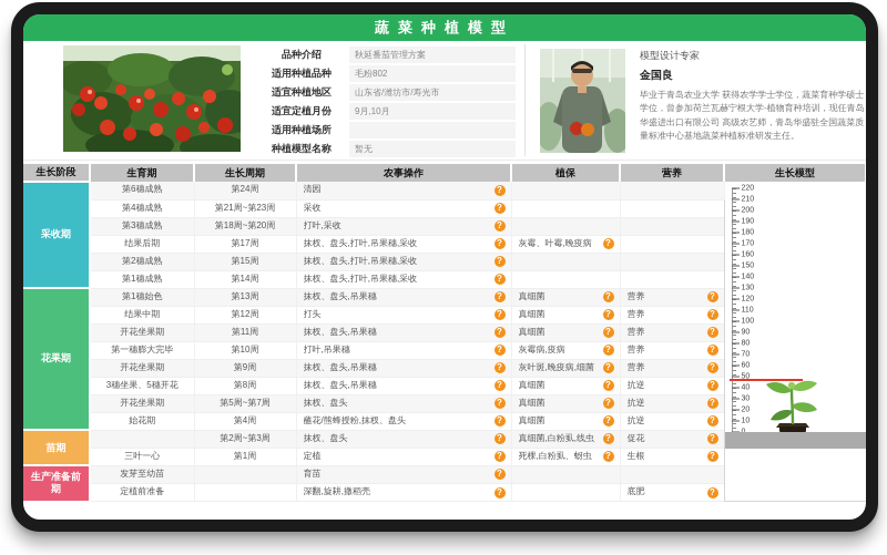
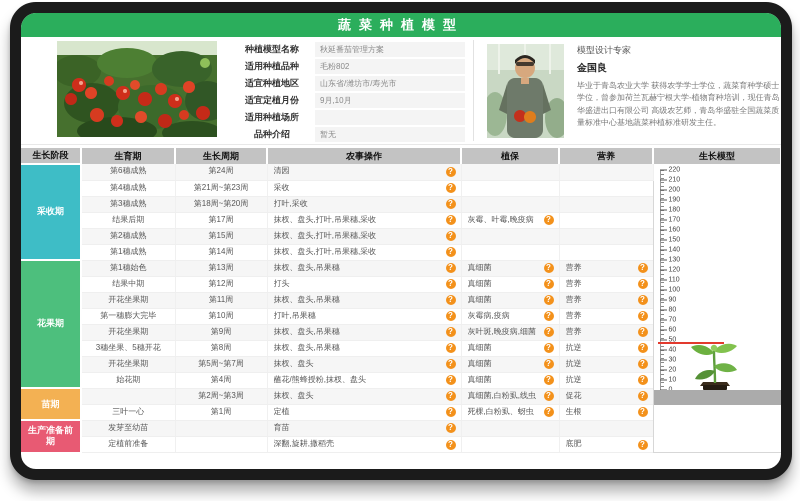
  蔬菜种植模型
- 品种介绍
+ 种植模型名称
  秋延番茄管理方案
  适用种植品种
  毛粉802
  适宜种植地区
  山东省/潍坊市/寿光市
  适宜定植月份
  9月,10月
  适用种植场所
- 种植模型名称
+ 品种介绍
  暂无
  模型设计专家
  金国良
  毕业于青岛农业大学 获得农学学士学位，蔬菜育种学硕士学位，曾参加荷兰瓦赫宁根大学-植物育种培训，现任青岛华盛进出口有限公司 高级农艺师，青岛华盛驻全国蔬菜质量标准中心基地蔬菜种植标准研发主任。
  生长阶段	生育期	生长周期	农事操作	植保	营养	生长模型
  第4穗成熟	第21周~第23周	采收 ?
  第3穗成熟	第18周~第20周	打叶,采收 ?
  结果后期	第17周	抹杈、盘头,打叶,吊果穗,采收 ?	灰霉、叶霉,晚疫病 ?
  第2穗成熟	第15周	抹杈、盘头,打叶,吊果穗,采收 ?
  第1穗成熟	第14周	抹杈、盘头,打叶,吊果穗,采收 ?
  花果期	第1穗始色	第13周	抹杈、盘头,吊果穗 ?	真细菌 ?	营养 ?
  结果中期	第12周	打头 ?	真细菌 ?	营养 ?
  开花坐果期	第11周	抹杈、盘头,吊果穗 ?	真细菌 ?	营养 ?
  第一穗膨大完毕	第10周	打叶,吊果穗 ?	灰霉病,疫病 ?	营养 ?
  开花坐果期	第9周	抹杈、盘头,吊果穗 ?	灰叶斑,晚疫病,细菌 ?	营养 ?
  3穗坐果、5穗开花	第8周	抹杈、盘头,吊果穗 ?	真细菌 ?	抗逆 ?
  开花坐果期	第5周~第7周	抹杈、盘头 ?	真细菌 ?	抗逆 ?
  始花期	第4周	蘸花/熊蜂授粉,抹杈、盘头 ?	真细菌 ?	抗逆 ?
  苗期		第2周~第3周	抹杈、盘头 ?	真细菌,白粉虱,线虫 ?	促花 ?
  三叶一心	第1周	定植 ?	死棵,白粉虱、蚜虫 ?	生根 ?
  生产准备前期	发芽至幼苗		育苗 ?
  定植前准备		深翻,旋耕,撒稻壳 ?		底肥 ?
